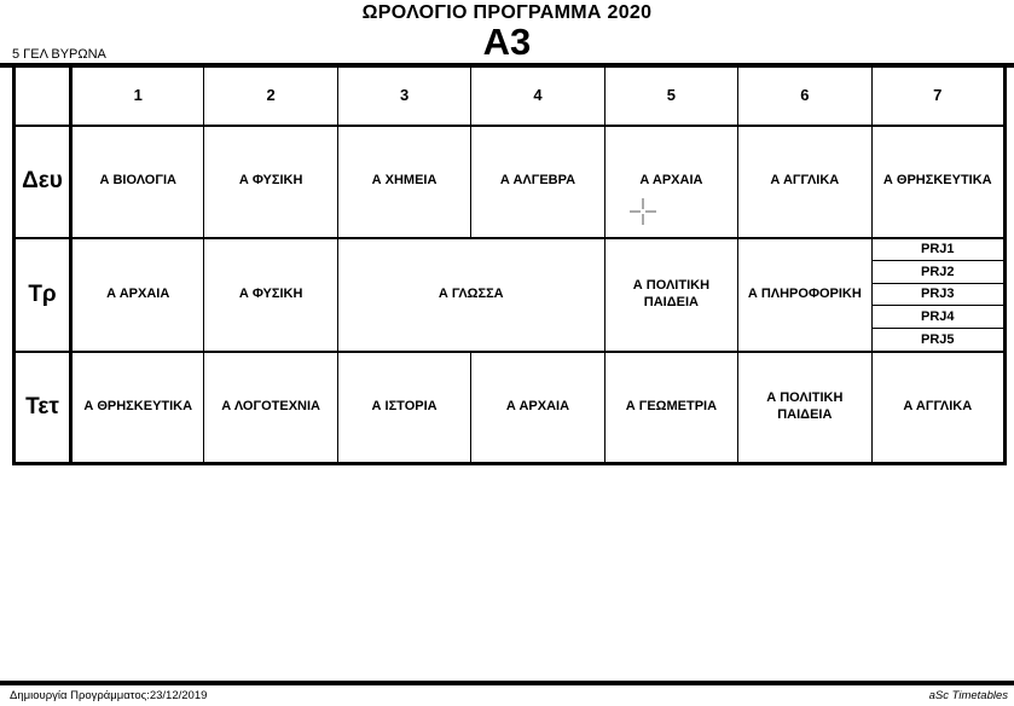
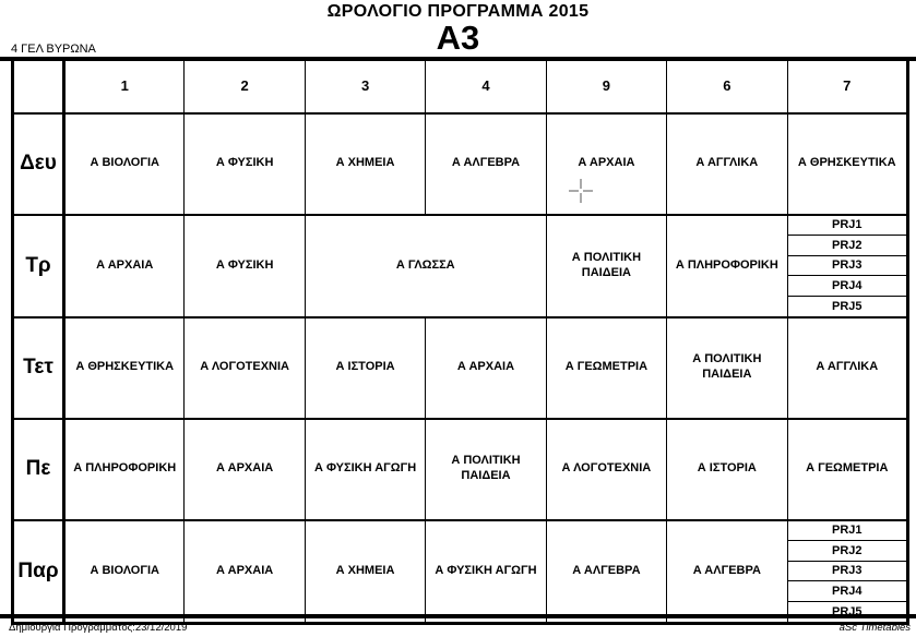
- ΩΡΟΛΟΓΙΟ ΠΡΟΓΡΑΜΜΑ 2020
+ ΩΡΟΛΟΓΙΟ ΠΡΟΓΡΑΜΜΑ 2015
  Α3
- 5 ΓΕΛ ΒΥΡΩΝΑ
+ 4 ΓΕΛ ΒΥΡΩΝΑ
- 	1	2	3	4	5	6	7
+ 	1	2	3	4	9	6	7
  Δευ	Α ΒΙΟΛΟΓΙΑ	Α ΦΥΣΙΚΗ	Α ΧΗΜΕΙΑ	Α ΑΛΓΕΒΡΑ	Α ΑΡΧΑΙΑ	Α ΑΓΓΛΙΚΑ	Α ΘΡΗΣΚΕΥΤΙΚΑ
  Τρ	Α ΑΡΧΑΙΑ	Α ΦΥΣΙΚΗ	Α ΓΛΩΣΣΑ	Α ΠΟΛΙΤΙΚΗ ΠΑΙΔΕΙΑ	Α ΠΛΗΡΟΦΟΡΙΚΗ	PRJ1 PRJ2 PRJ3 PRJ4 PRJ5
  Τετ	Α ΘΡΗΣΚΕΥΤΙΚΑ	Α ΛΟΓΟΤΕΧΝΙΑ	Α ΙΣΤΟΡΙΑ	Α ΑΡΧΑΙΑ	Α ΓΕΩΜΕΤΡΙΑ	Α ΠΟΛΙΤΙΚΗ ΠΑΙΔΕΙΑ	Α ΑΓΓΛΙΚΑ
+ Πε	Α ΠΛΗΡΟΦΟΡΙΚΗ	Α ΑΡΧΑΙΑ	Α ΦΥΣΙΚΗ ΑΓΩΓΗ	Α ΠΟΛΙΤΙΚΗ ΠΑΙΔΕΙΑ	Α ΛΟΓΟΤΕΧΝΙΑ	Α ΙΣΤΟΡΙΑ	Α ΓΕΩΜΕΤΡΙΑ
+ Παρ	Α ΒΙΟΛΟΓΙΑ	Α ΑΡΧΑΙΑ	Α ΧΗΜΕΙΑ	Α ΦΥΣΙΚΗ ΑΓΩΓΗ	Α ΑΛΓΕΒΡΑ	Α ΑΛΓΕΒΡΑ	PRJ1 PRJ2 PRJ3 PRJ4 PRJ5
  Δημιουργία Προγράμματος:23/12/2019
  aSc Timetables
